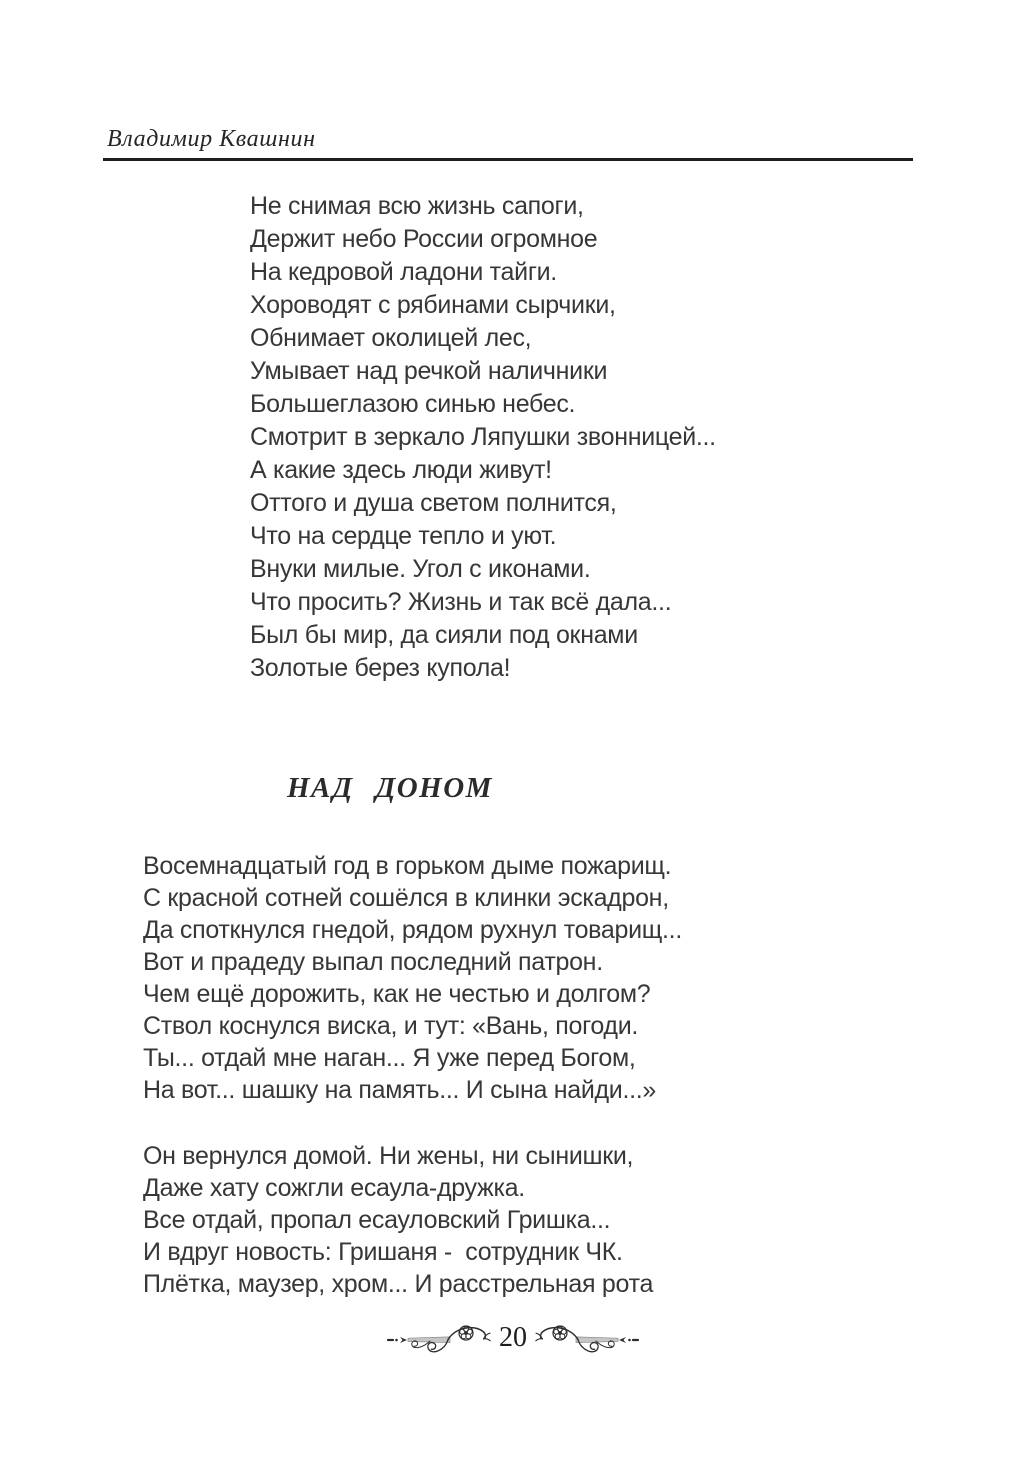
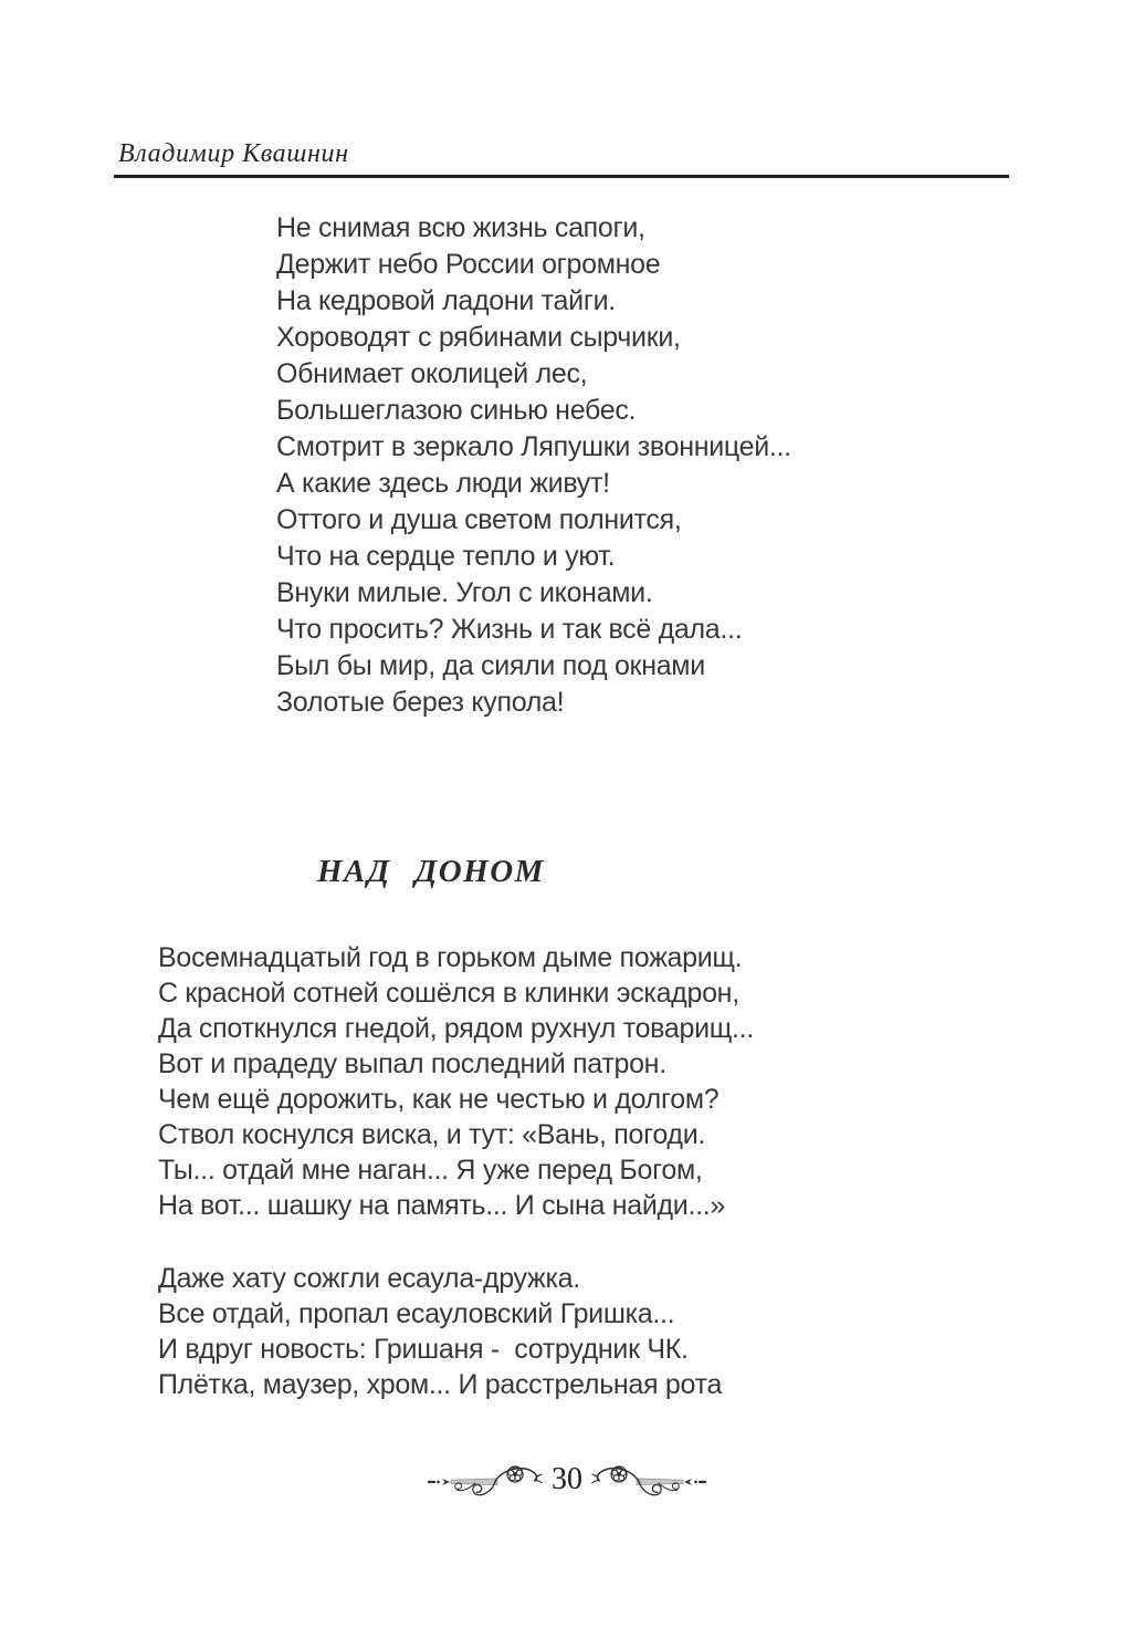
  Владимир Квашнин
  Не снимая всю жизнь сапоги,
  Держит небо России огромное
  На кедровой ладони тайги.
  Хороводят с рябинами сырчики,
  Обнимает околицей лес,
- Умывает над речкой наличники
  Большеглазою синью небес.
  Смотрит в зеркало Ляпушки звонницей...
  А какие здесь люди живут!
  Оттого и душа светом полнится,
  Что на сердце тепло и уют.
  Внуки милые. Угол с иконами.
  Что просить? Жизнь и так всё дала...
  Был бы мир, да сияли под окнами
  Золотые берез купола!
  НАД ДОНОМ
  Восемнадцатый год в горьком дыме пожарищ.
  С красной сотней сошёлся в клинки эскадрон,
  Да споткнулся гнедой, рядом рухнул товарищ...
  Вот и прадеду выпал последний патрон.
  Чем ещё дорожить, как не честью и долгом?
  Ствол коснулся виска, и тут: «Вань, погоди.
  Ты... отдай мне наган... Я уже перед Богом,
  На вот... шашку на память... И сына найди...»
- Он вернулся домой. Ни жены, ни сынишки,
  Даже хату сожгли есаула-дружка.
  Все отдай, пропал есауловский Гришка...
  И вдруг новость: Гришаня - сотрудник ЧК.
  Плётка, маузер, хром... И расстрельная рота
- 20
+ 30
